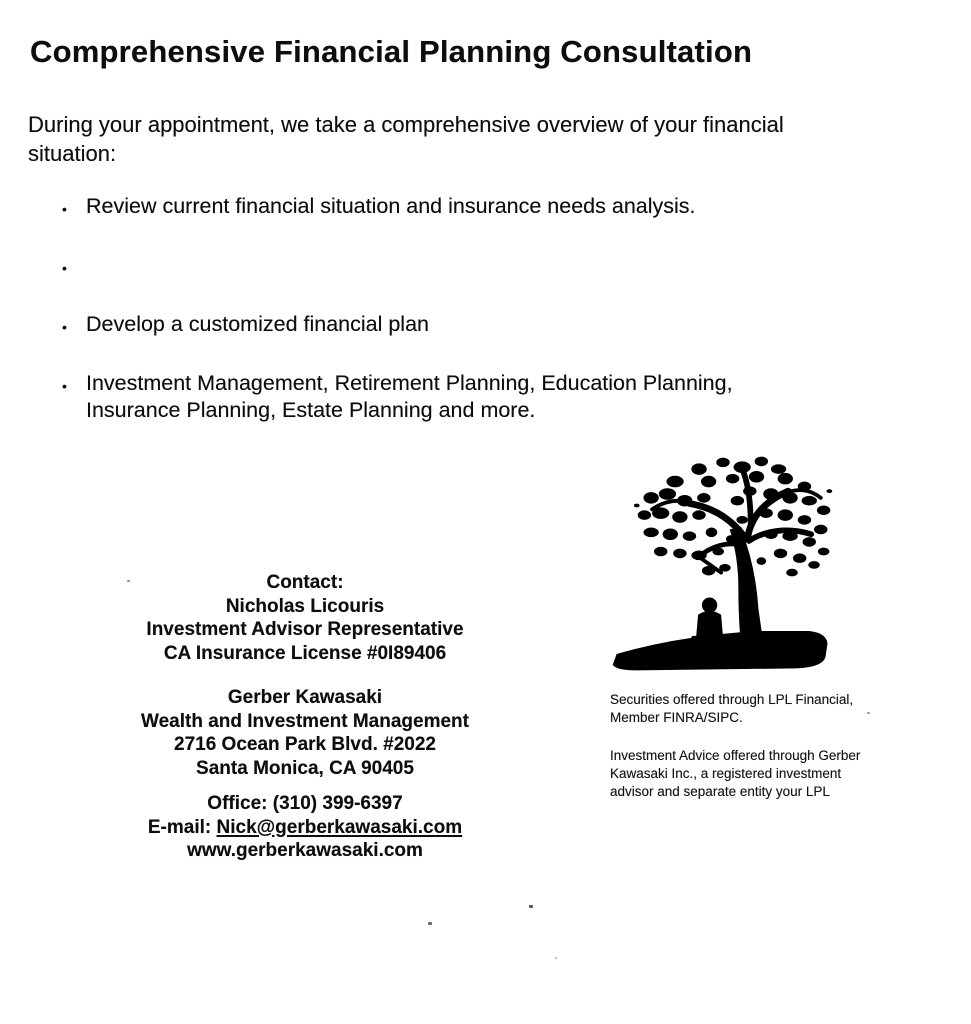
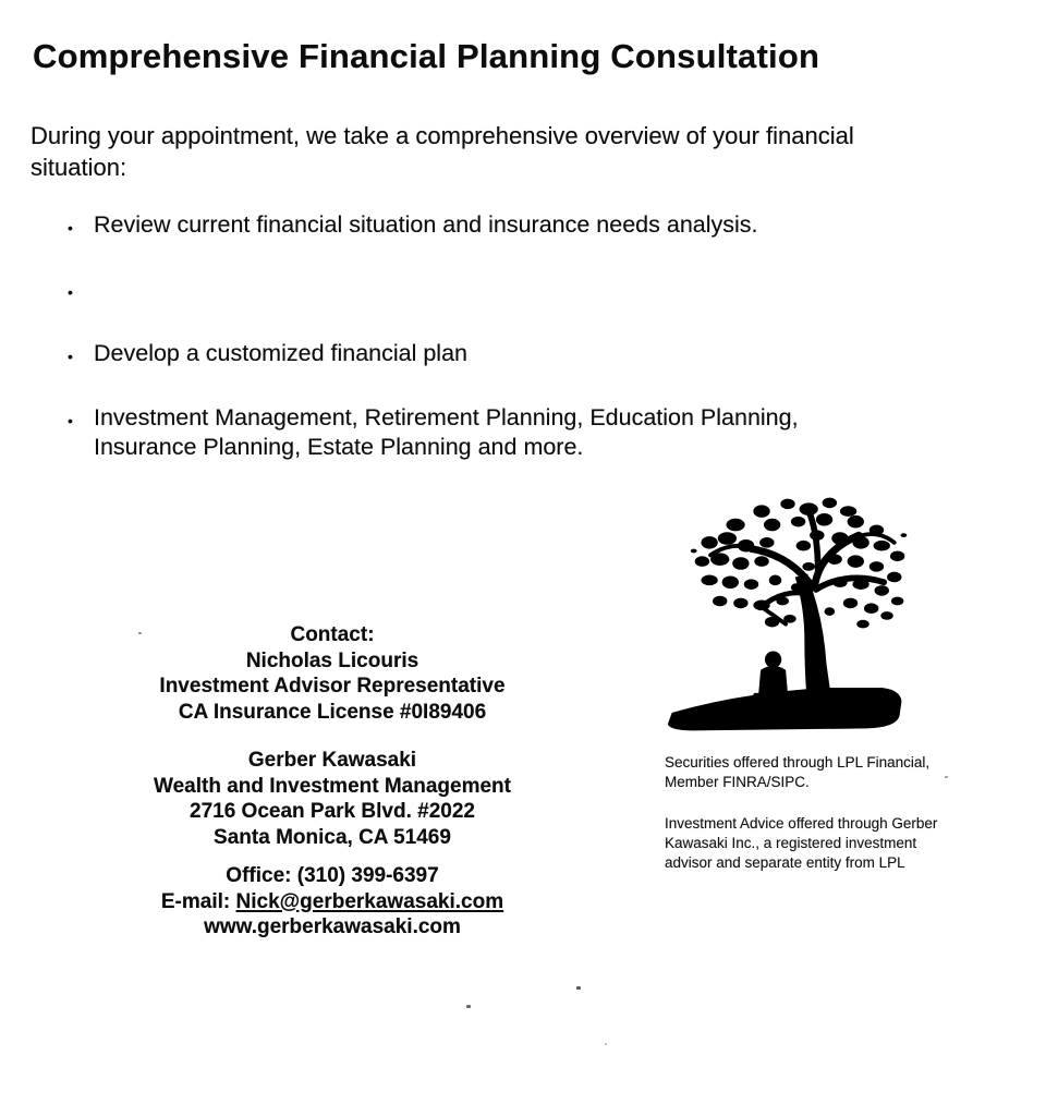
  Comprehensive Financial Planning Consultation
  During your appointment, we take a comprehensive overview of your financial
  situation:
  •
  Review current financial situation and insurance needs analysis.
  •
  •
  Develop a customized financial plan
  •
  Investment Management, Retirement Planning, Education Planning,
  Insurance Planning, Estate Planning and more.
  Contact:
  Nicholas Licouris
  Investment Advisor Representative
  CA Insurance License #0I89406
  Gerber Kawasaki
  Wealth and Investment Management
  2716 Ocean Park Blvd. #2022
- Santa Monica, CA 90405
+ Santa Monica, CA 51469
  Office: (310) 399-6397
  E-mail: Nick@gerberkawasaki.com
  www.gerberkawasaki.com
  Securities offered through LPL Financial,
  Member FINRA/SIPC.
  Investment Advice offered through Gerber
  Kawasaki Inc., a registered investment
- advisor and separate entity your LPL
+ advisor and separate entity from LPL
